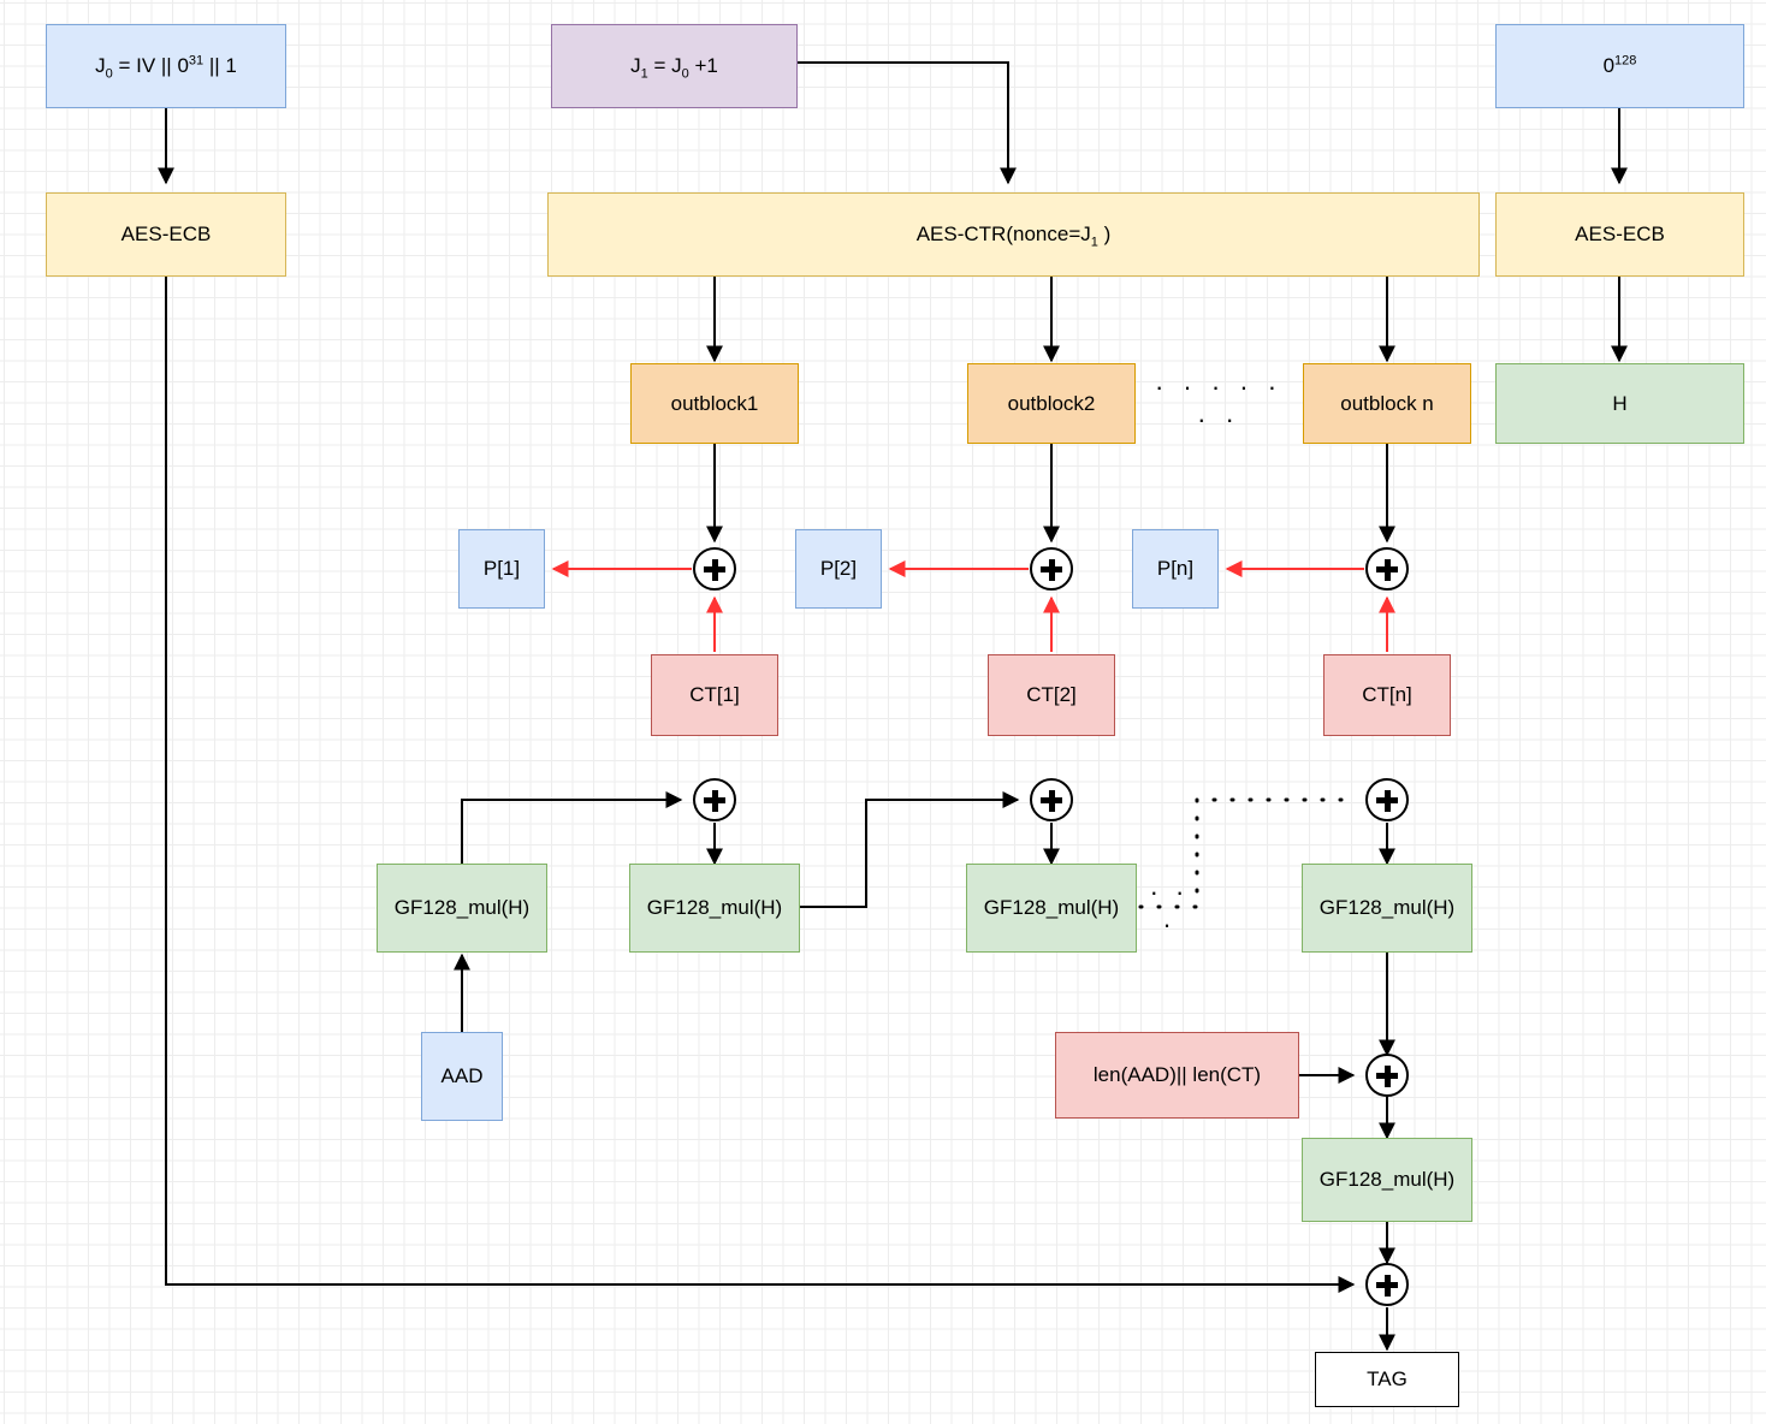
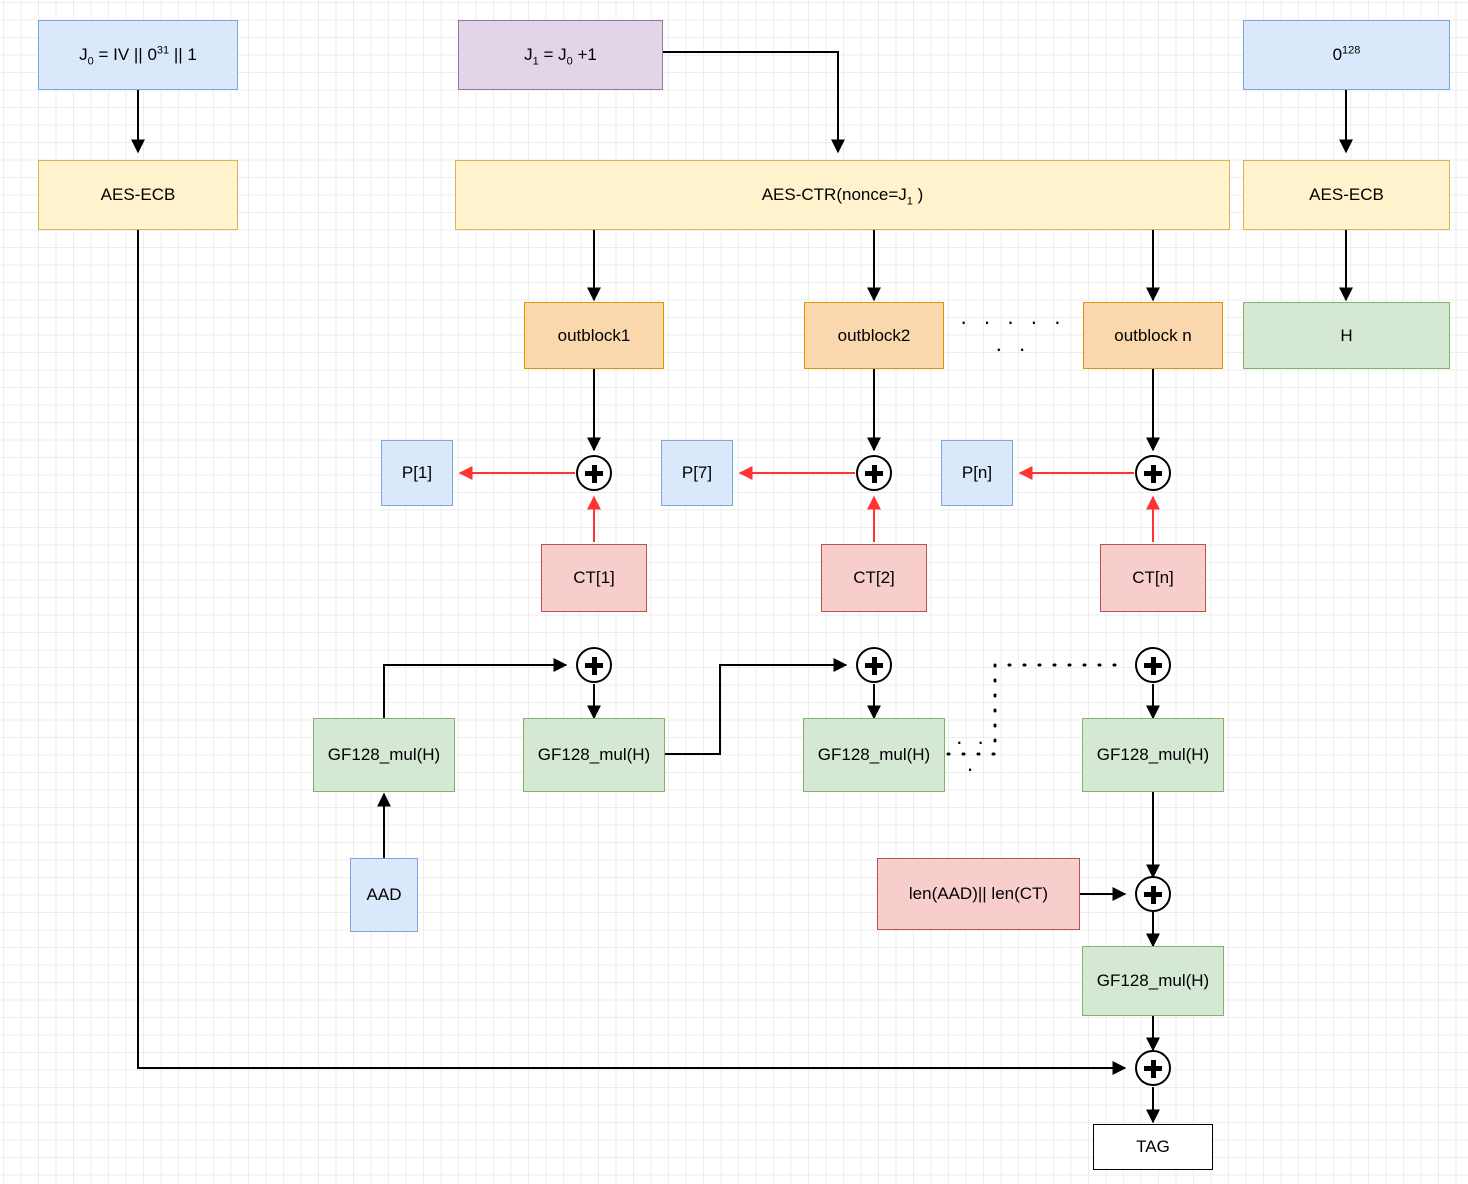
  J0 = IV || 031 || 1
  J1 = J0 +1
  0128
  AES-ECB
  AES-CTR(nonce=J1 )
  AES-ECB
  outblock1
  outblock2
  outblock n
  · · · · · · ·
  H
  P[1]
- P[2]
+ P[7]
  P[n]
  CT[1]
  CT[2]
  CT[n]
  GF128_mul(H)
  GF128_mul(H)
  GF128_mul(H)
  GF128_mul(H)
  · · ·
  AAD
  len(AAD)|| len(CT)
  GF128_mul(H)
  TAG
